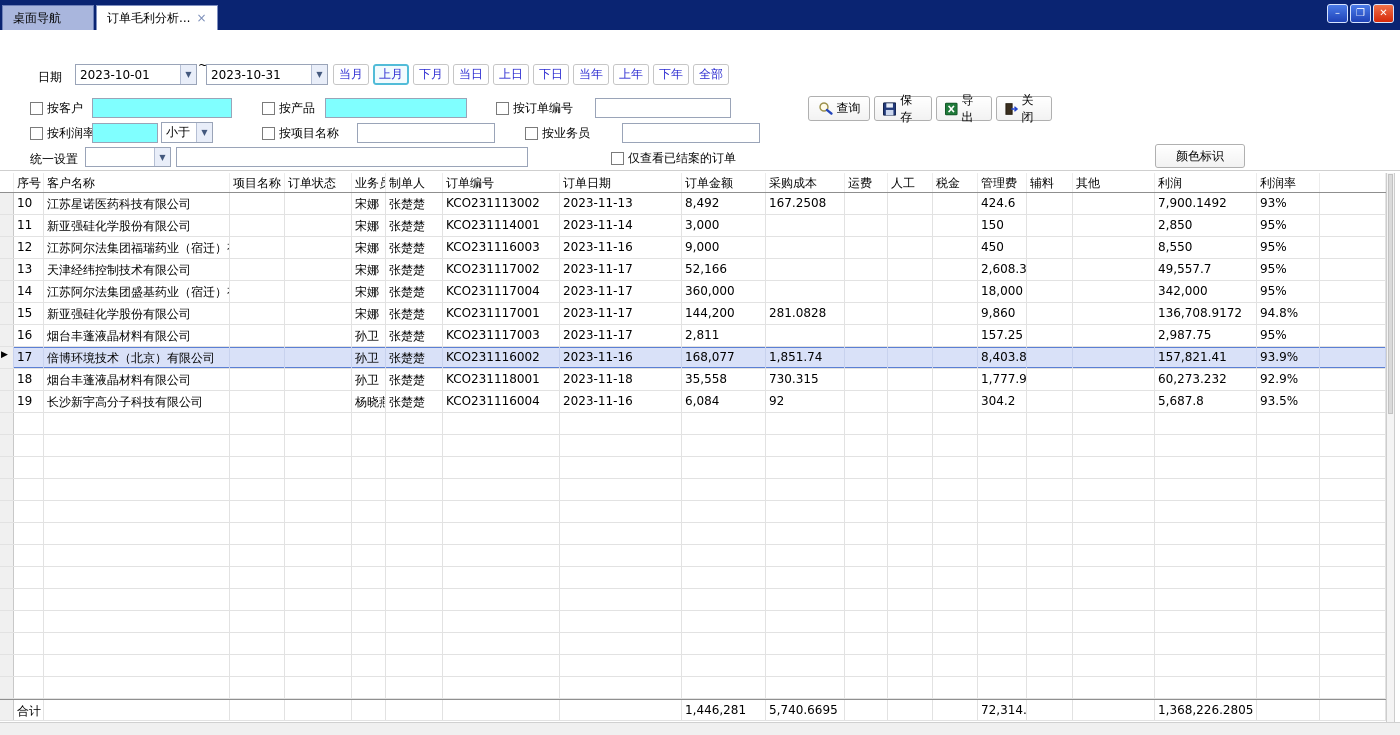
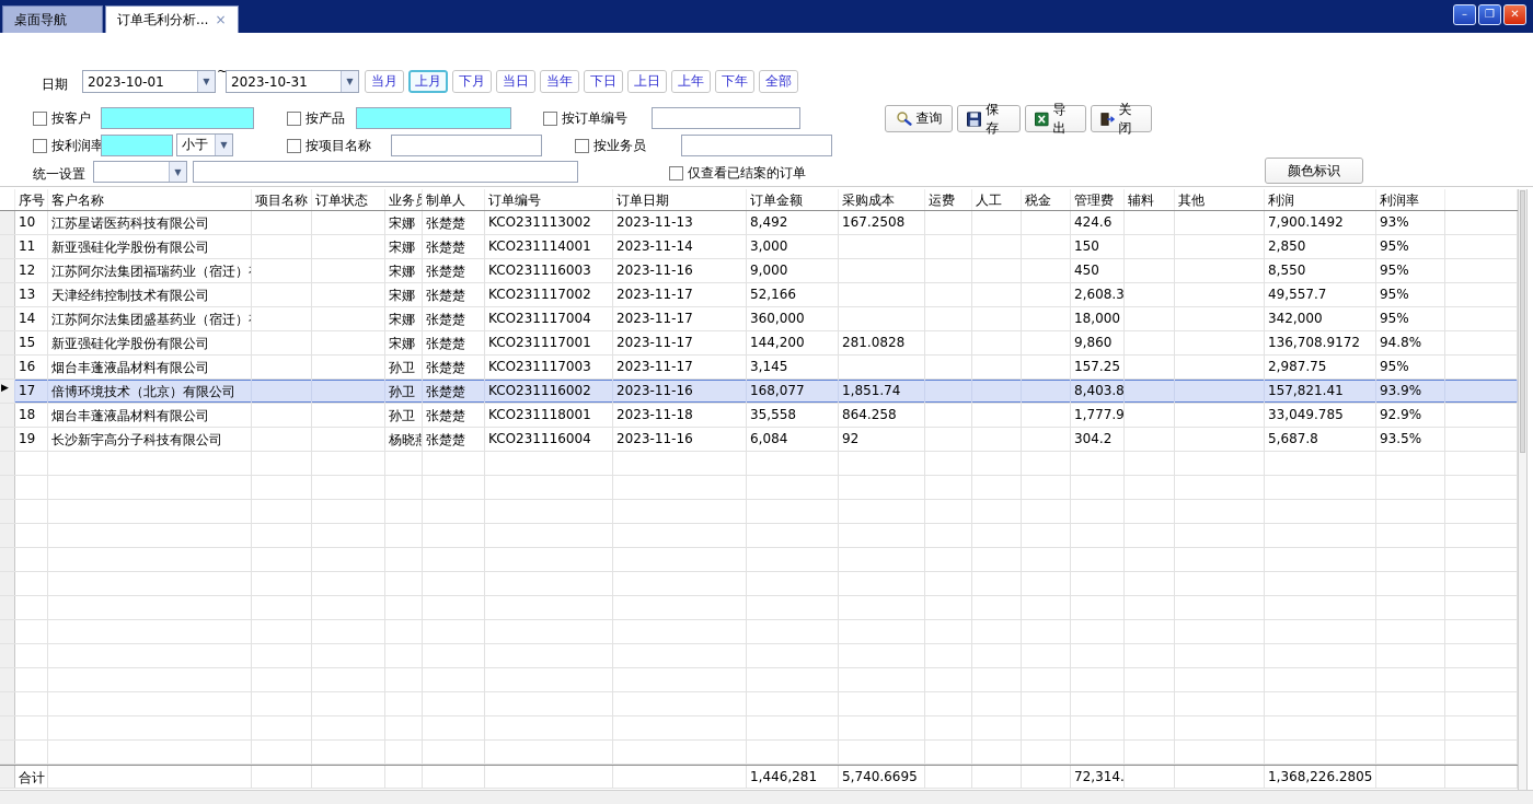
  桌面导航
  订单毛利分析...
  ×
  –
  ❐
  ✕
  日期
  2023-10-01
  ▼
  ~
  2023-10-31
  ▼
  当月
  上月
  下月
  当日
- 上日
+ 当年
  下日
- 当年
+ 上日
  上年
  下年
  全部
  按客户
  按产品
  按订单编号
  查询
  保存
  导出
  关闭
  按利润率
  小于
  ▼
  按项目名称
  按业务员
  统一设置
  ▼
  仅查看已结案的订单
  颜色标识
  序号
  客户名称
  项目名称
  订单状态
  业务员
  制单人
  订单编号
  订单日期
  订单金额
  采购成本
  运费
  人工
  税金
  管理费
  辅料
  其他
  利润
  利润率
  10
  江苏星诺医药科技有限公司
  宋娜
  张楚楚
  KCO231113002
  2023-11-13
  8,492
  167.2508
  424.6
  7,900.1492
  93%
  11
  新亚强硅化学股份有限公司
  宋娜
  张楚楚
  KCO231114001
  2023-11-14
  3,000
  150
  2,850
  95%
  12
  江苏阿尔法集团福瑞药业（宿迁）
  宋娜
  张楚楚
  KCO231116003
  2023-11-16
  9,000
  450
  8,550
  95%
  13
  天津经纬控制技术有限公司
  宋娜
  张楚楚
  KCO231117002
  2023-11-17
  52,166
  2,608.3
  49,557.7
  95%
  14
  江苏阿尔法集团盛基药业（宿迁）
  宋娜
  张楚楚
  KCO231117004
  2023-11-17
  360,000
  18,000
  342,000
  95%
  15
  新亚强硅化学股份有限公司
  宋娜
  张楚楚
  KCO231117001
  2023-11-17
  144,200
  281.0828
  9,860
  136,708.9172
  94.8%
  16
  烟台丰蓬液晶材料有限公司
  孙卫
  张楚楚
  KCO231117003
  2023-11-17
- 2,811
+ 3,145
  157.25
  2,987.75
  95%
  ▶
  17
  倍博环境技术（北京）有限公司
  孙卫
  张楚楚
  KCO231116002
  2023-11-16
  168,077
  1,851.74
  8,403.8
  157,821.41
  93.9%
  18
  烟台丰蓬液晶材料有限公司
  孙卫
  张楚楚
  KCO231118001
  2023-11-18
  35,558
- 730.315
+ 864.258
  1,777.9
- 60,273.232
+ 33,049.785
  92.9%
  19
  长沙新宇高分子科技有限公司
  杨晓燕
  张楚楚
  KCO231116004
  2023-11-16
  6,084
  92
  304.2
  5,687.8
  93.5%
  合计
  1,446,281
  5,740.6695
  72,314.
  1,368,226.2805
